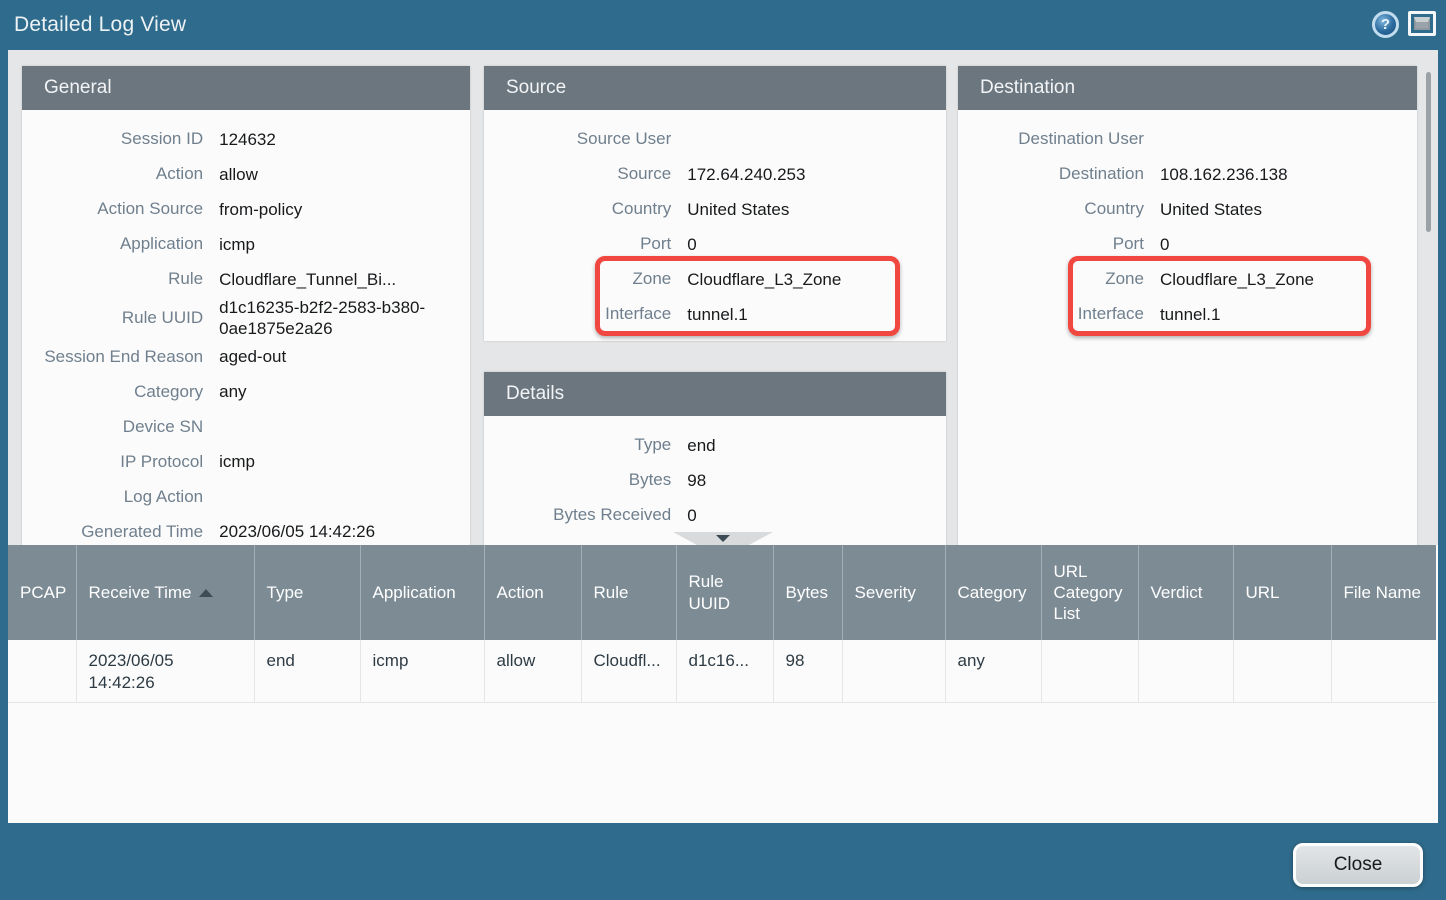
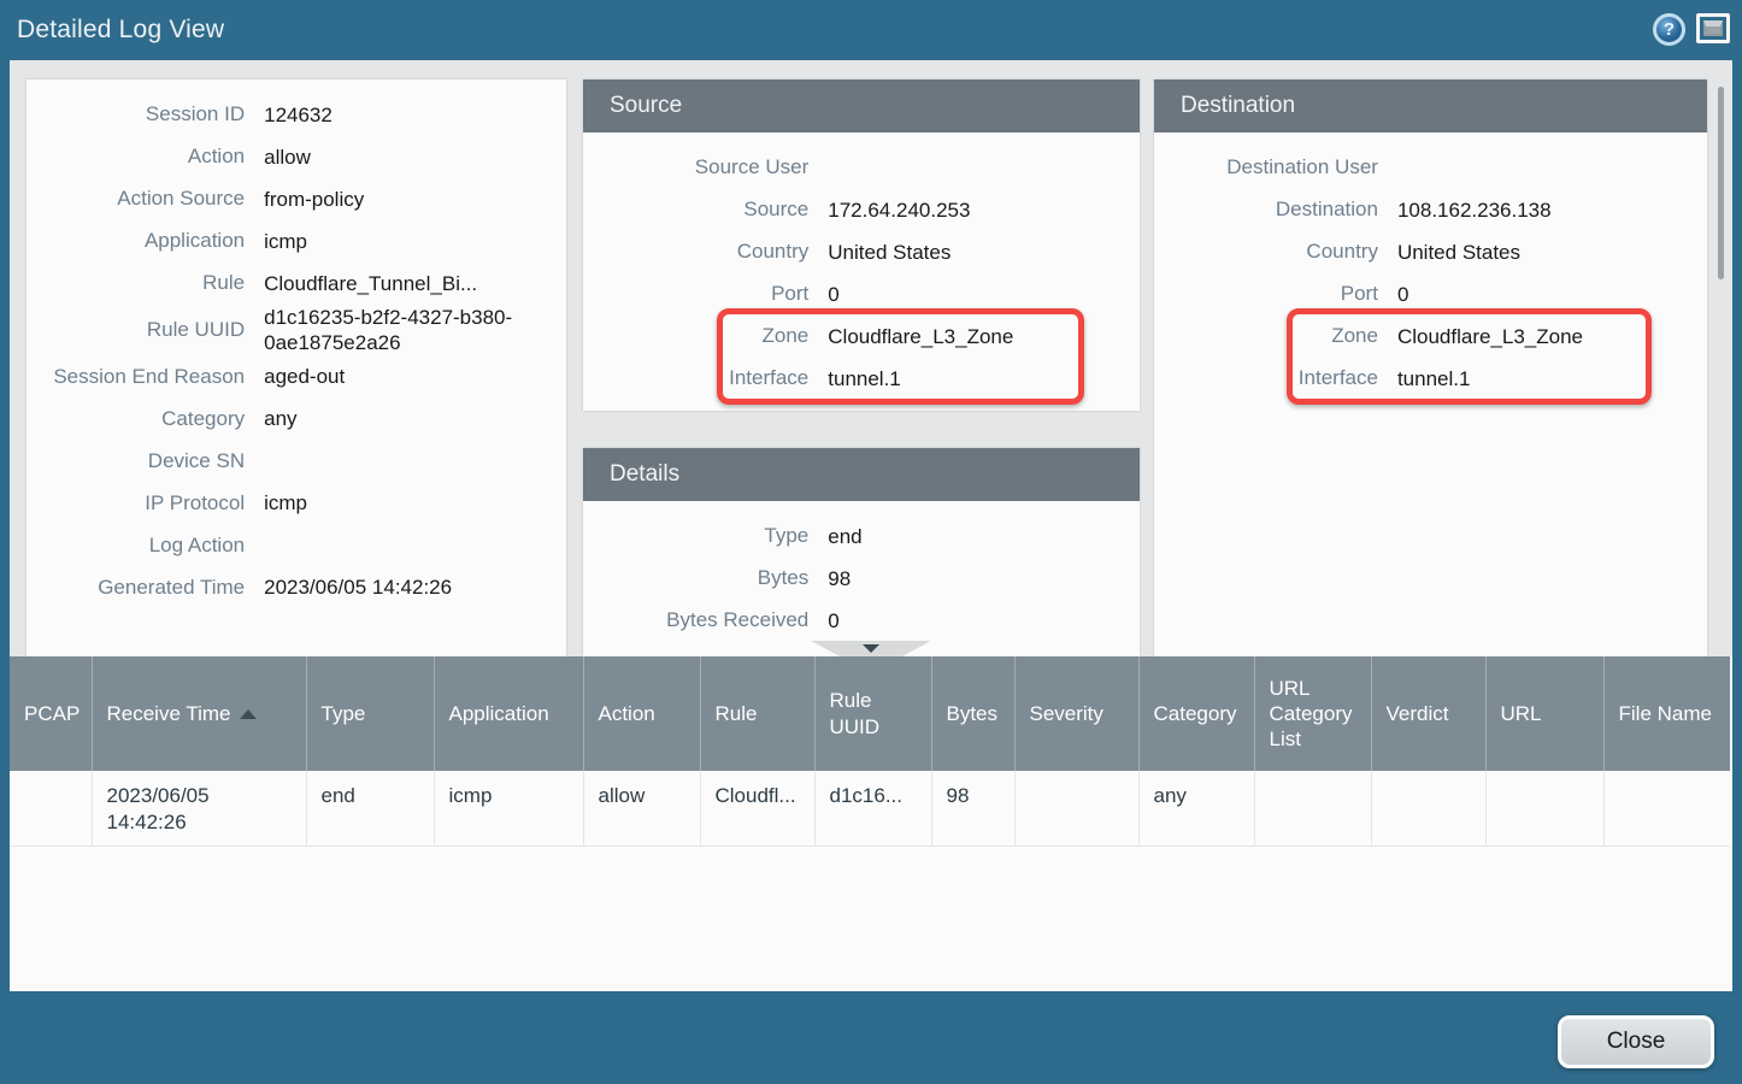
  Detailed Log View
  ?
- General
  Session ID
  124632
  Action
  allow
  Action Source
  from-policy
  Application
  icmp
  Rule
  Cloudflare_Tunnel_Bi...
  Rule UUID
- d1c16235-b2f2-2583-b380-0ae1875e2a26
+ d1c16235-b2f2-4327-b380-0ae1875e2a26
  Session End Reason
  aged-out
  Category
  any
  Device SN
  IP Protocol
  icmp
  Log Action
  Generated Time
  2023/06/05 14:42:26
  Source
  Source User
  Source
  172.64.240.253
  Country
  United States
  Port
  0
  Zone
  Cloudflare_L3_Zone
  Interface
  tunnel.1
  Details
  Type
  end
  Bytes
  98
  Bytes Received
  0
  Destination
  Destination User
  Destination
  108.162.236.138
  Country
  United States
  Port
  0
  Zone
  Cloudflare_L3_Zone
  Interface
  tunnel.1
  PCAP	Receive Time	Type	Application	Action	Rule	Rule UUID	Bytes	Severity	Category	URL Category List	Verdict	URL	File Name
  	2023/06/05 14:42:26	end	icmp	allow	Cloudfl...	d1c16...	98		any
  Close
